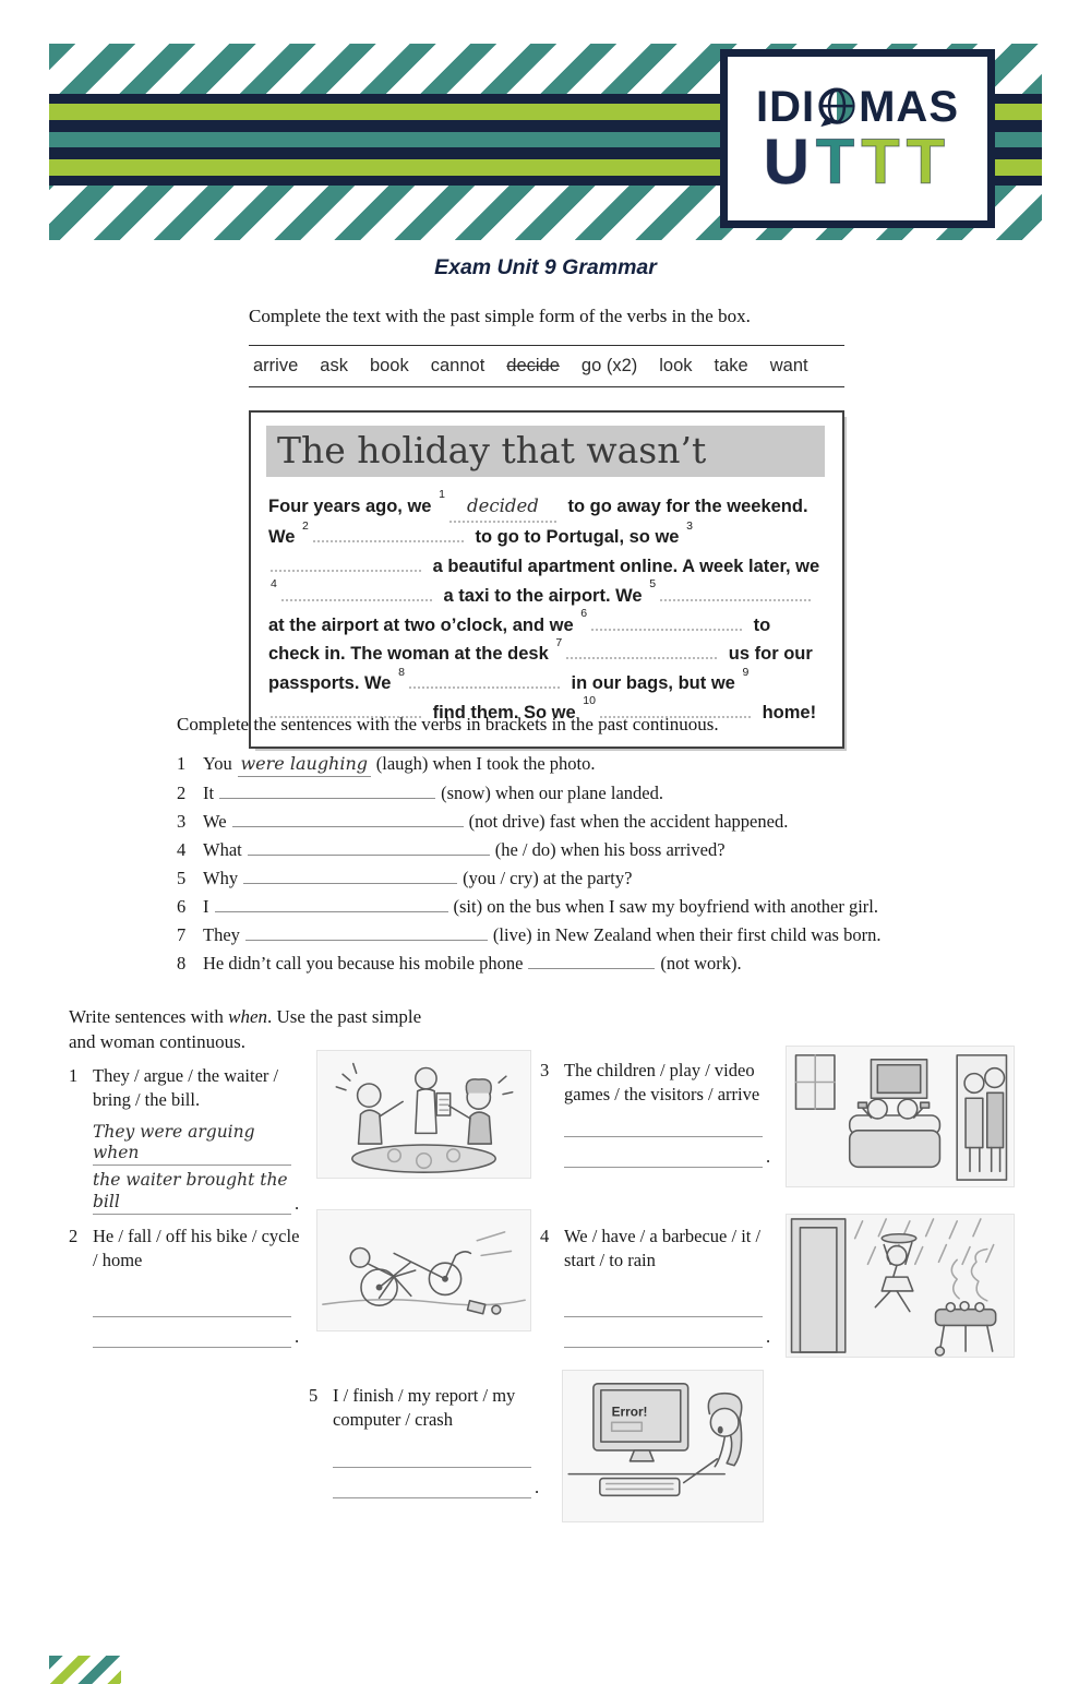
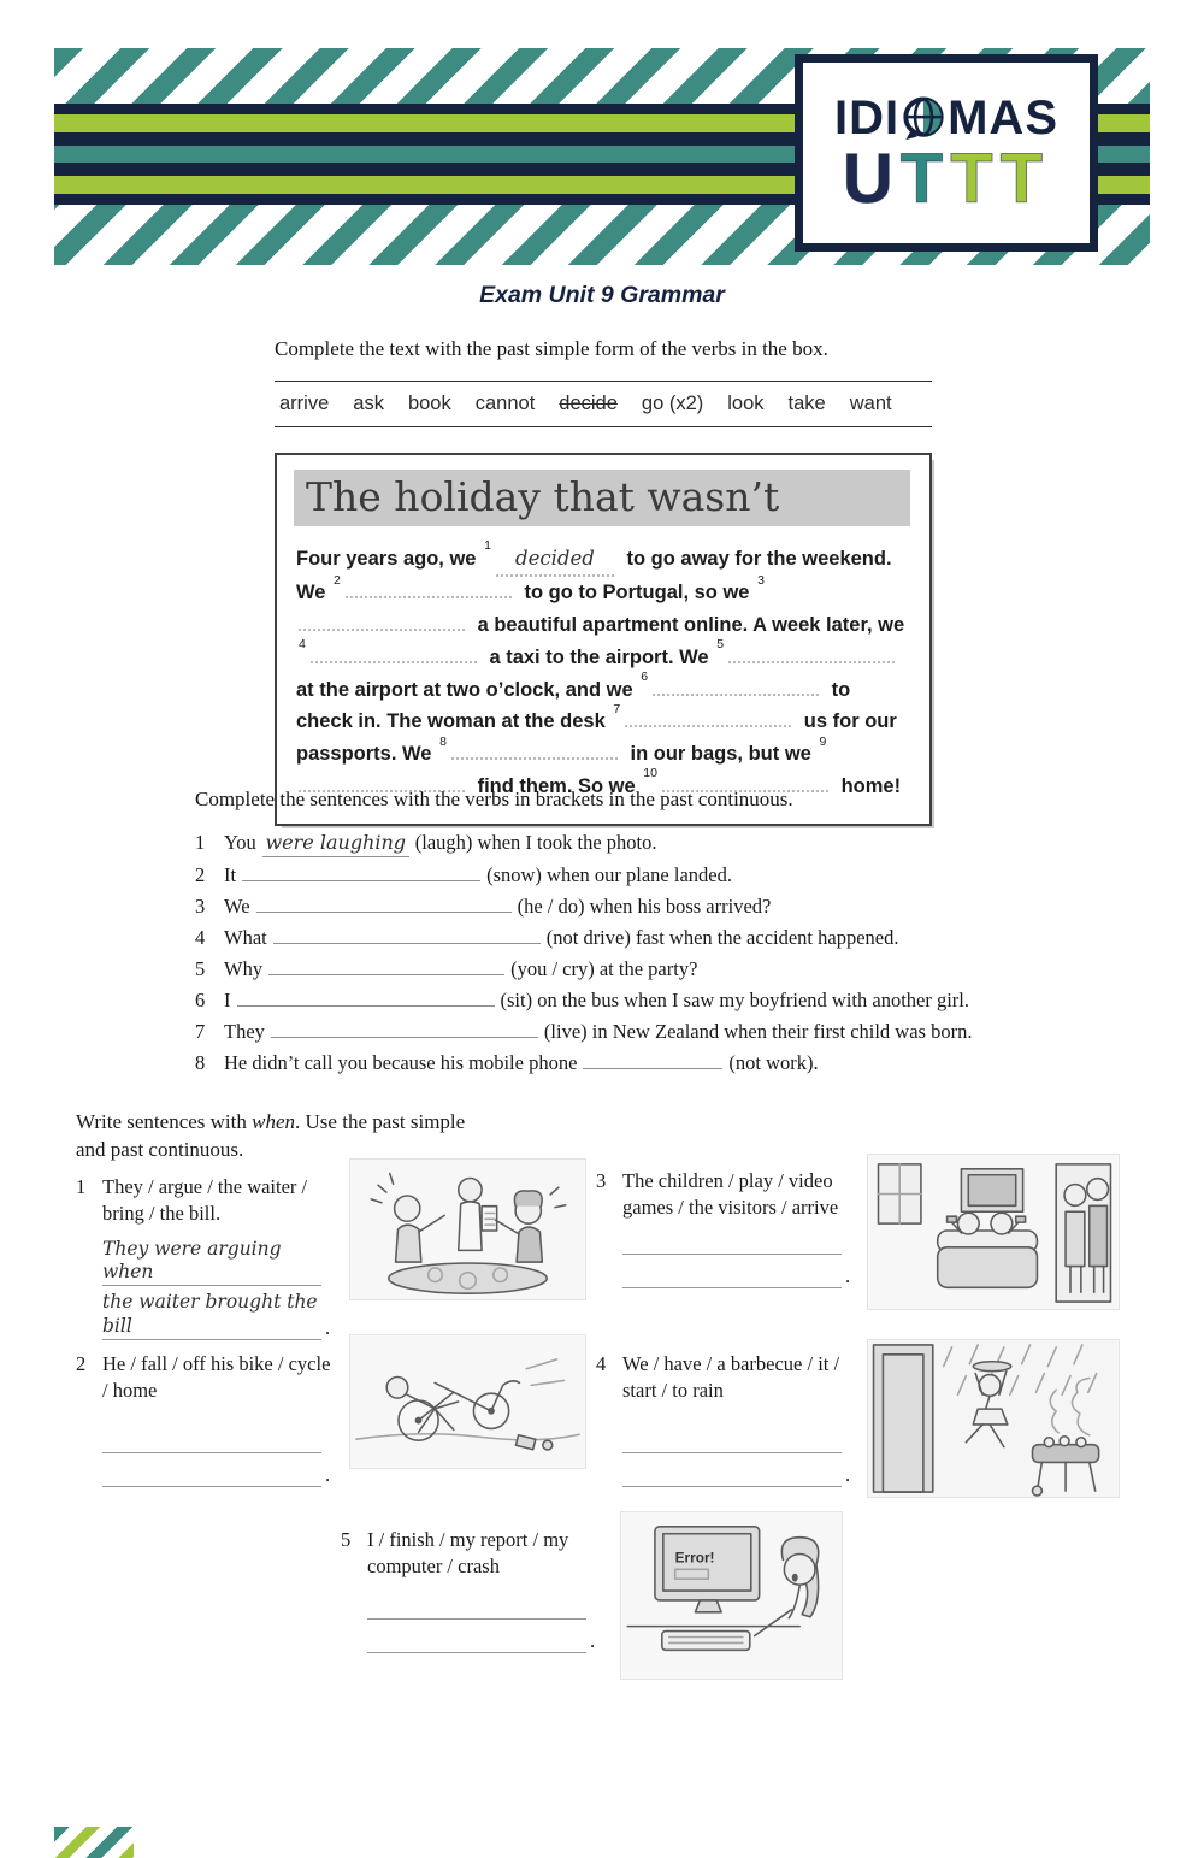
  IDI
  MAS
  UTTT
  Exam Unit 9 Grammar
  Complete the text with the past simple form of the verbs in the box.
  arrive
  ask
  book
  cannot
  decide
  go (x2)
  look
  take
  want
  The holiday that wasn’t
  Four years ago, we 1decided to go away for the weekend. We 2 to go to Portugal, so we 3 a beautiful apartment online. A week later, we 4 a taxi to the airport. We 5 at the airport at two o’clock, and we 6 to check in. The woman at the desk 7 us for our passports. We 8 in our bags, but we 9 find them. So we 10 home!
  Complete the sentences with the verbs in brackets in the past continuous.
  1
  You were laughing (laugh) when I took the photo.
  2
  It (snow) when our plane landed.
  3
- We (not drive) fast when the accident happened.
+ We (he / do) when his boss arrived?
  4
- What (he / do) when his boss arrived?
+ What (not drive) fast when the accident happened.
  5
  Why (you / cry) at the party?
  6
  I (sit) on the bus when I saw my boyfriend with another girl.
  7
  They (live) in New Zealand when their first child was born.
  8
  He didn’t call you because his mobile phone (not work).
- Write sentences with when. Use the past simple and woman continuous.
+ Write sentences with when. Use the past simple and past continuous.
  1
  They / argue / the waiter / bring / the bill.
  They were arguing when
  the waiter brought the bill
  .
  3
  The children / play / video games / the visitors / arrive
  .
  2
  He / fall / off his bike / cycle / home
  .
  4
  We / have / a barbecue / it / start / to rain
  .
  5
  I / finish / my report / my computer / crash
  .
  Error!
